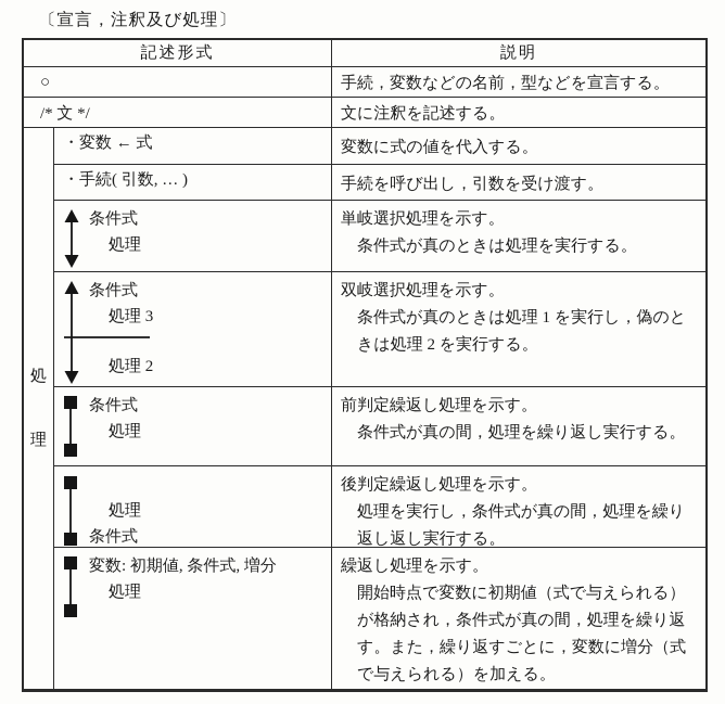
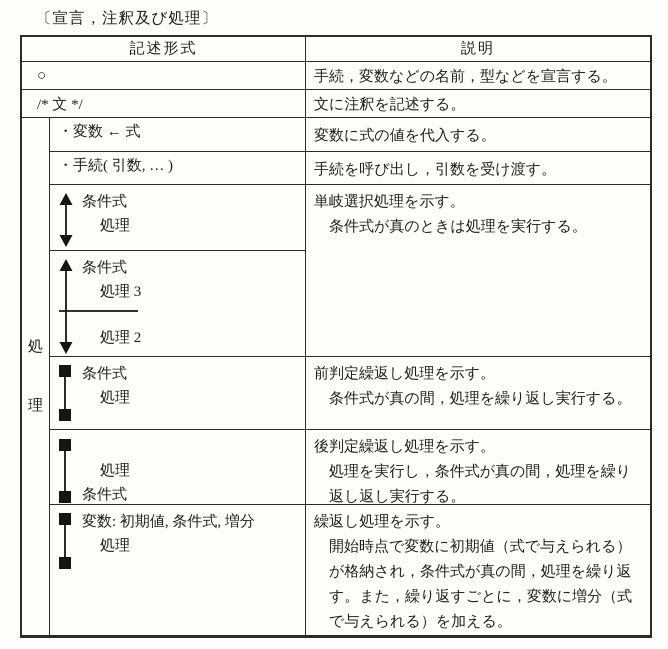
  〔宣言，注釈及び処理〕
  記述形式
  説明
  ○
  手続，変数などの名前，型などを宣言する。
  /* 文 */
  文に注釈を記述する。
  処
  理
  ・変数 ← 式
  変数に式の値を代入する。
  ・手続( 引数, … )
  手続を呼び出し，引数を受け渡す。
  条件式
  処理
  単岐選択処理を示す。
  条件式が真のときは処理を実行する。
  条件式
  処理 3
  処理 2
- 双岐選択処理を示す。
- 条件式が真のときは処理 1 を実行し，偽のときは処理 2 を実行する。
  条件式
  処理
  前判定繰返し処理を示す。
  条件式が真の間，処理を繰り返し実行する。
  処理
  条件式
  後判定繰返し処理を示す。
  処理を実行し，条件式が真の間，処理を繰り返し返し実行する。
  変数: 初期値, 条件式, 増分
  処理
  繰返し処理を示す。
  開始時点で変数に初期値（式で与えられる）が格納され，条件式が真の間，処理を繰り返す。また，繰り返すごとに，変数に増分（式で与えられる）を加える。
